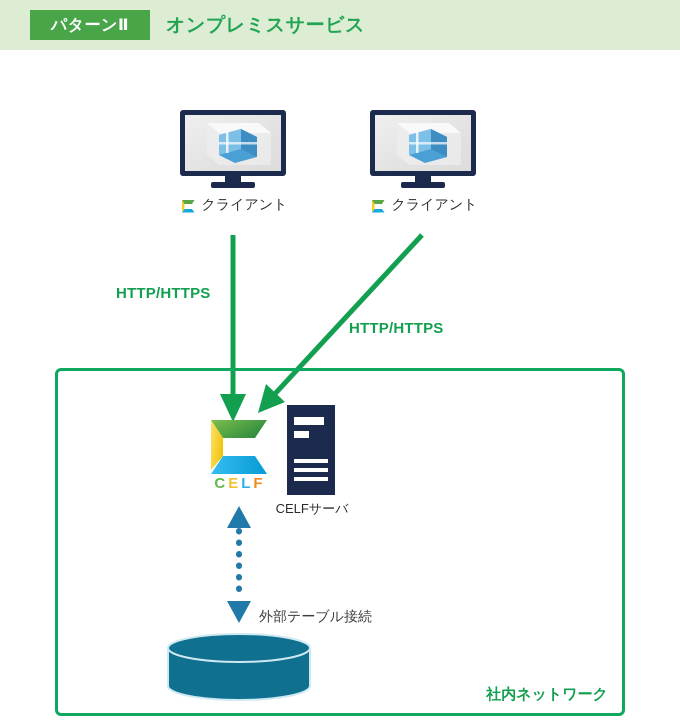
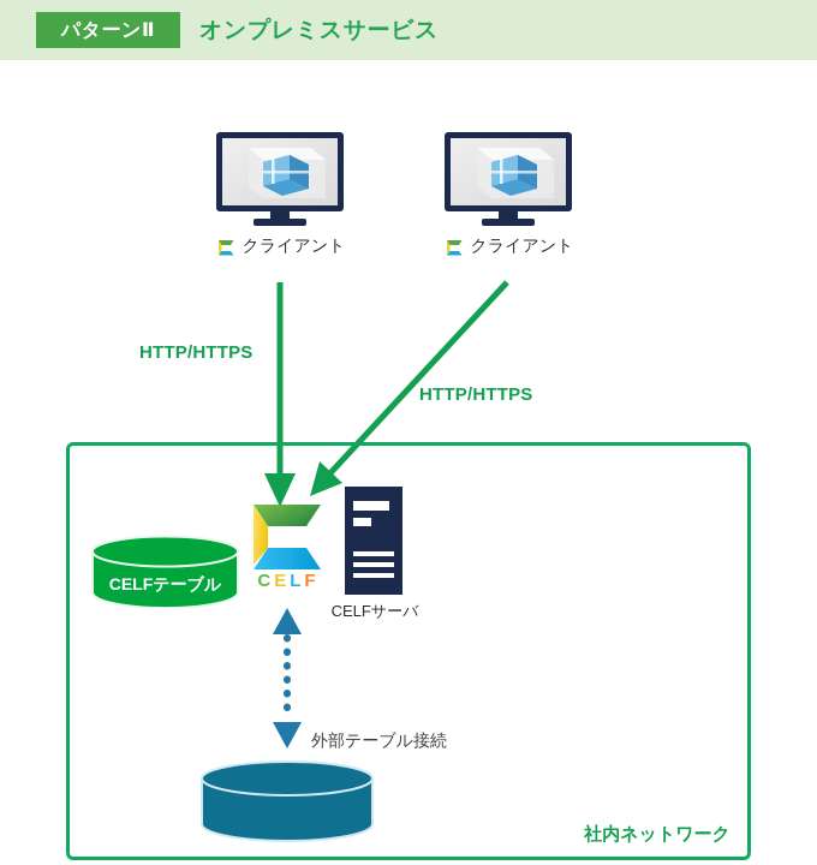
  パターンⅡ
  オンプレミスサービス
  クライアント
  クライアント
  HTTP/HTTPS
  HTTP/HTTPS
  社内ネットワーク
+ CELFテーブル
  CELF
  CELFサーバ
  外部テーブル接続
